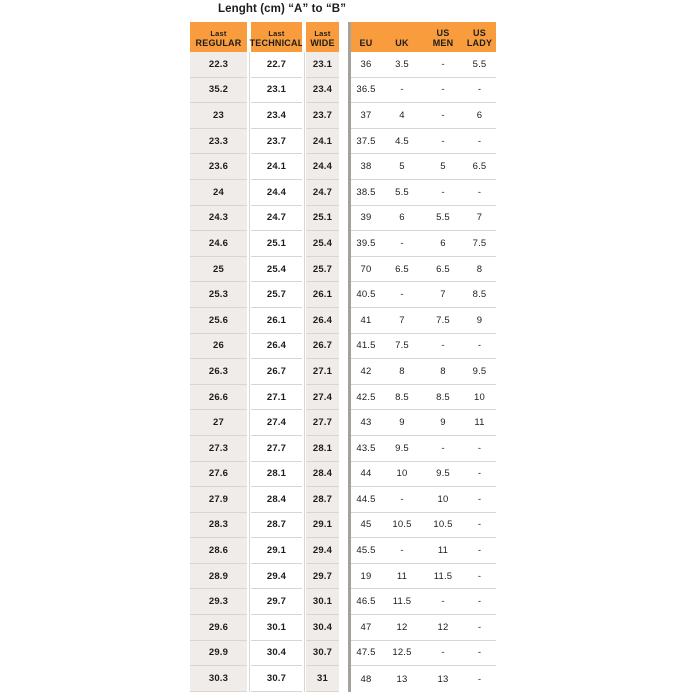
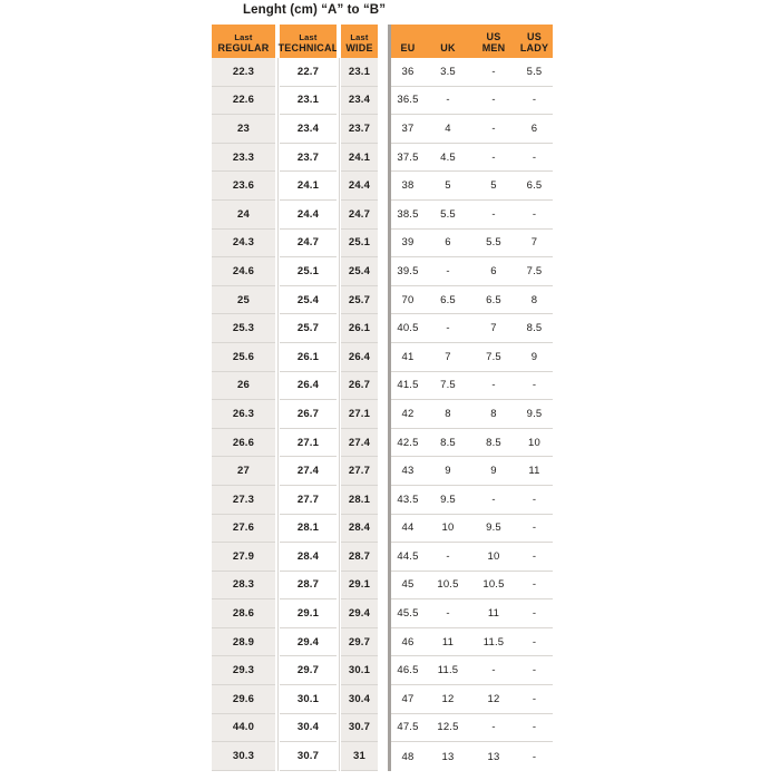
  Lenght (cm) “A” to “B”
  Last
  REGULAR
  Last
  TECHNICAL
  Last
  WIDE
  EU
  UK
  US
  MEN
  US
  LADY
  22.3
  22.7
  23.1
  36
  3.5
  -
  5.5
- 35.2
+ 22.6
  23.1
  23.4
  36.5
  -
  -
  -
  23
  23.4
  23.7
  37
  4
  -
  6
  23.3
  23.7
  24.1
  37.5
  4.5
  -
  -
  23.6
  24.1
  24.4
  38
  5
  5
  6.5
  24
  24.4
  24.7
  38.5
  5.5
  -
  -
  24.3
  24.7
  25.1
  39
  6
  5.5
  7
  24.6
  25.1
  25.4
  39.5
  -
  6
  7.5
  25
  25.4
  25.7
  70
  6.5
  6.5
  8
  25.3
  25.7
  26.1
  40.5
  -
  7
  8.5
  25.6
  26.1
  26.4
  41
  7
  7.5
  9
  26
  26.4
  26.7
  41.5
  7.5
  -
  -
  26.3
  26.7
  27.1
  42
  8
  8
  9.5
  26.6
  27.1
  27.4
  42.5
  8.5
  8.5
  10
  27
  27.4
  27.7
  43
  9
  9
  11
  27.3
  27.7
  28.1
  43.5
  9.5
  -
  -
  27.6
  28.1
  28.4
  44
  10
  9.5
  -
  27.9
  28.4
  28.7
  44.5
  -
  10
  -
  28.3
  28.7
  29.1
  45
  10.5
  10.5
  -
  28.6
  29.1
  29.4
  45.5
  -
  11
  -
  28.9
  29.4
  29.7
- 19
+ 46
  11
  11.5
  -
  29.3
  29.7
  30.1
  46.5
  11.5
  -
  -
  29.6
  30.1
  30.4
  47
  12
  12
  -
- 29.9
+ 44.0
  30.4
  30.7
  47.5
  12.5
  -
  -
  30.3
  30.7
  31
  48
  13
  13
  -
